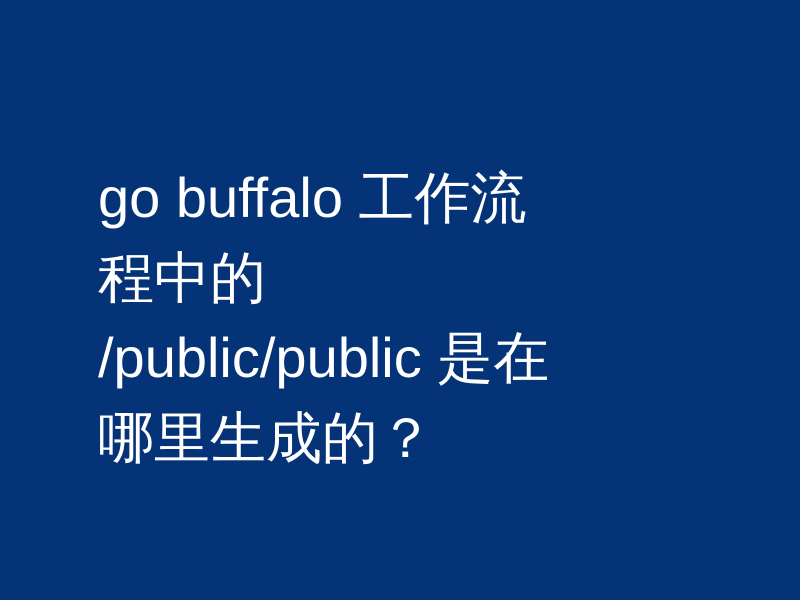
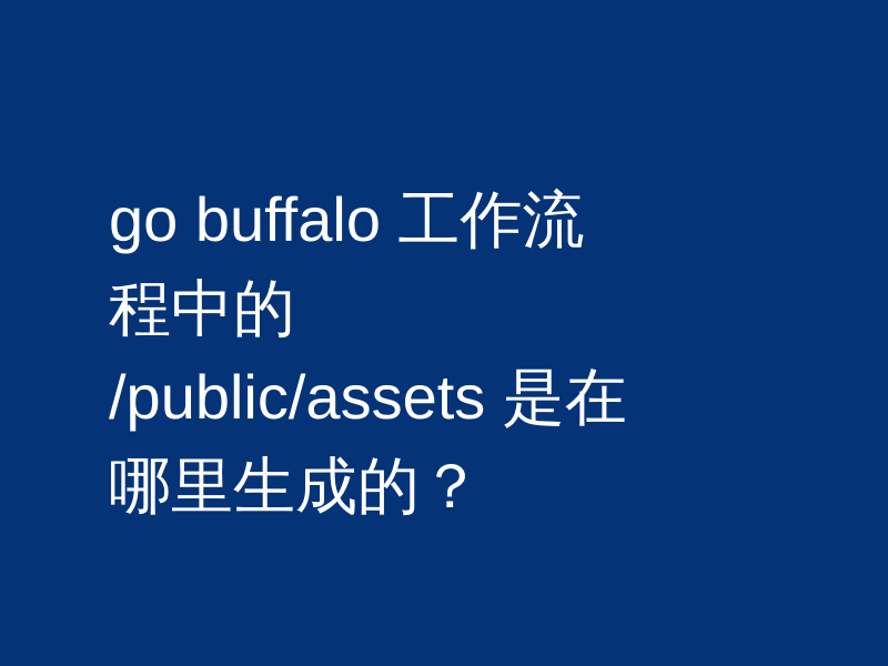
- go buffalo 工作流程中的 /public/public 是在哪里生成的？
+ go buffalo 工作流程中的 /public/assets 是在哪里生成的？
